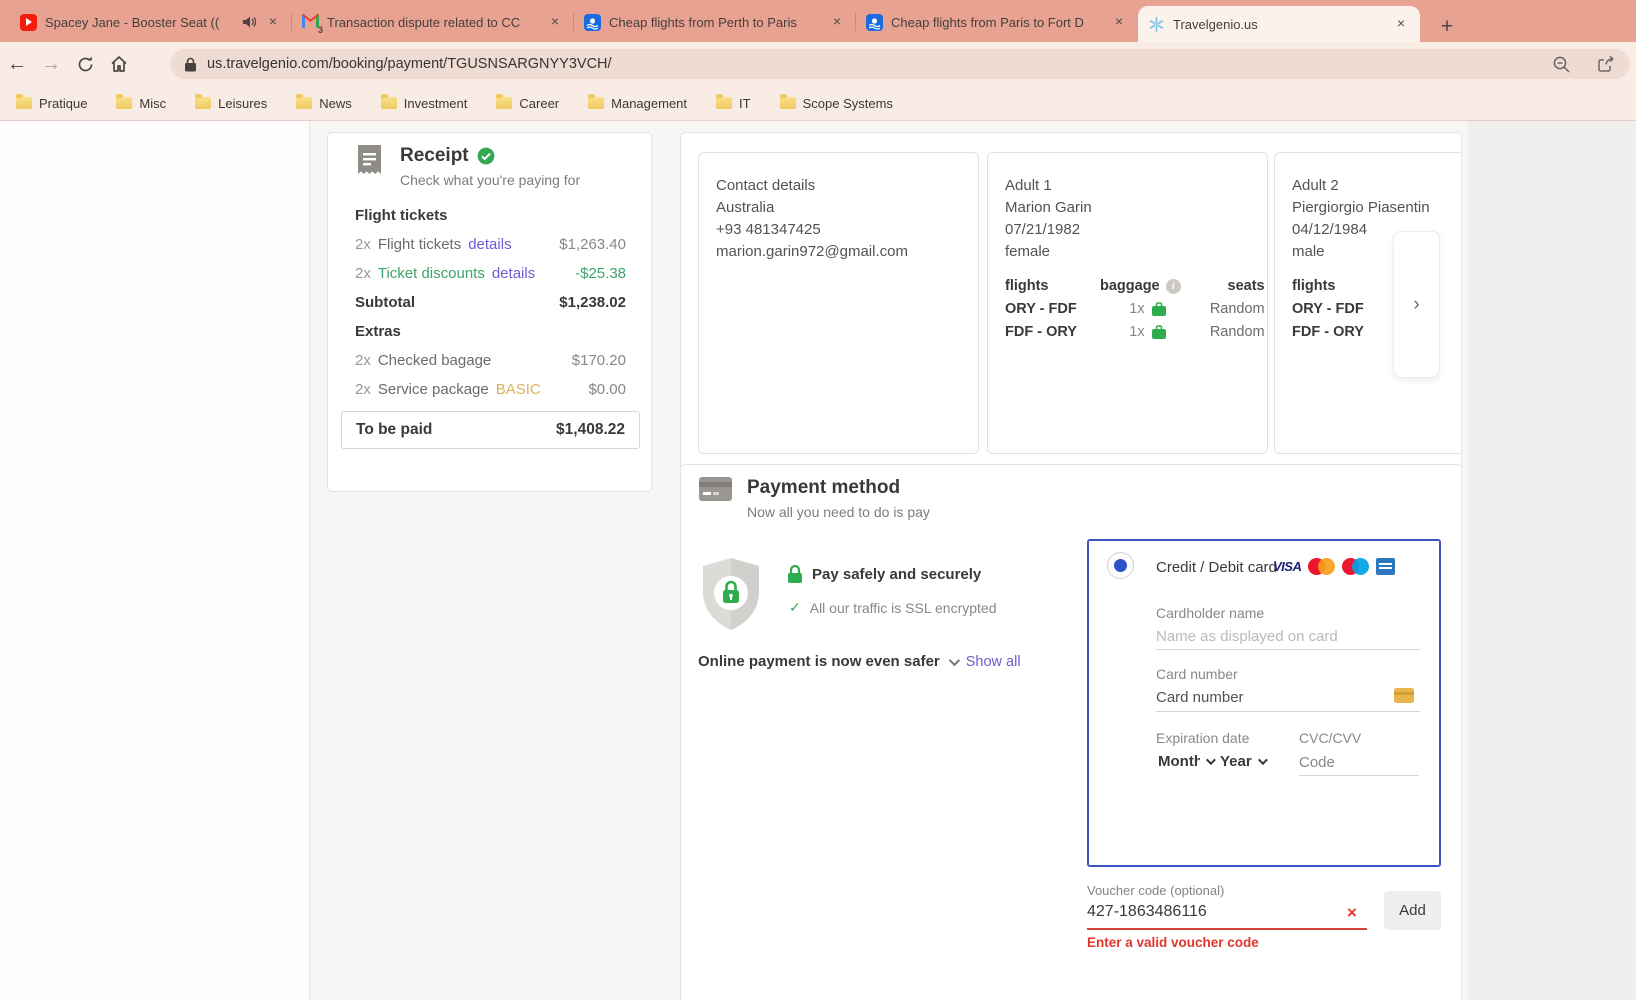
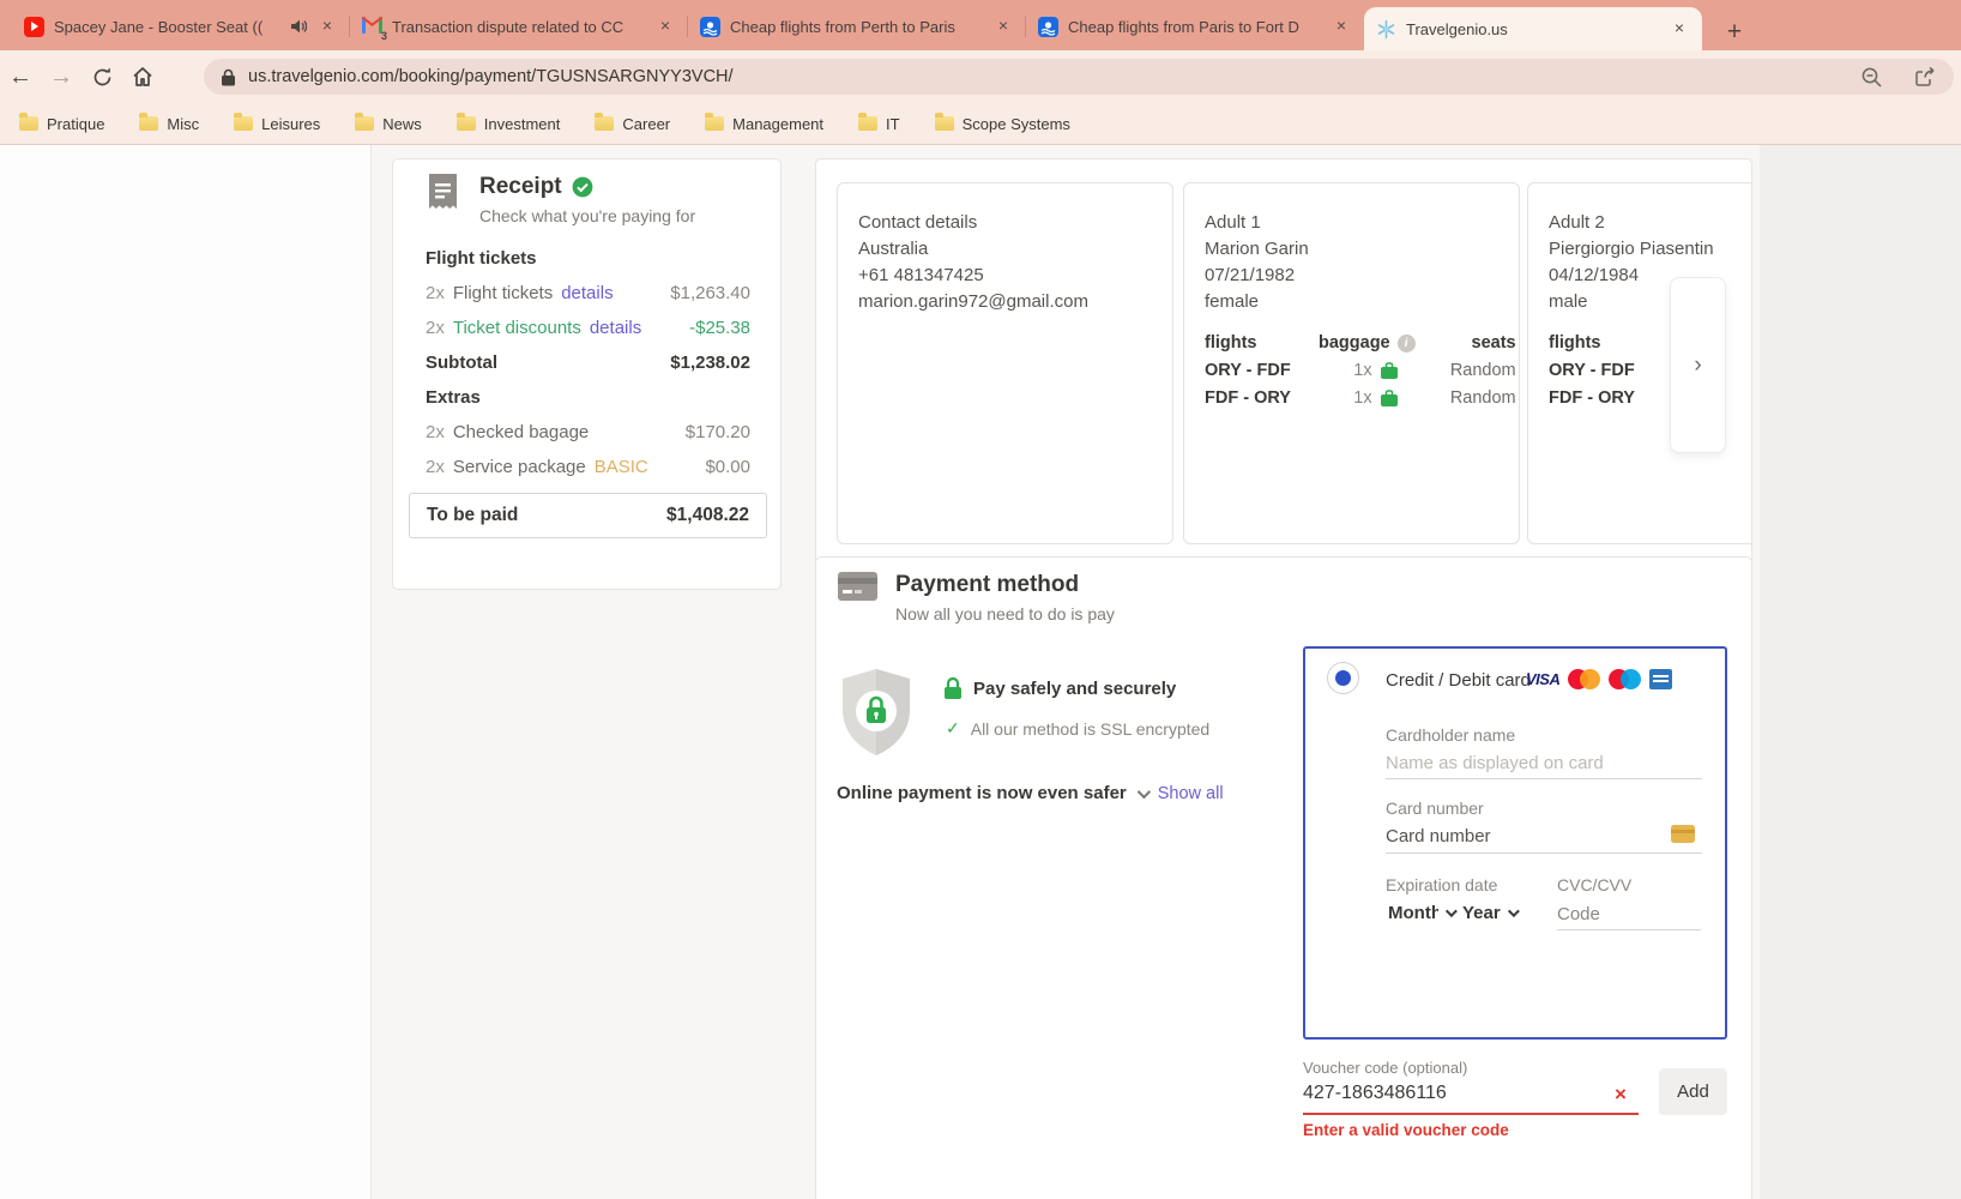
  Spacey Jane - Booster Seat ((
  ×
  3
  Transaction dispute related to CC
  ×
  Cheap flights from Perth to Paris
  ×
  Cheap flights from Paris to Fort D
  ×
  Travelgenio.us
  ×
  +
  ←
  →
  us.travelgenio.com/booking/payment/TGUSNSARGNYY3VCH/
  Pratique
  Misc
  Leisures
  News
  Investment
  Career
  Management
  IT
  Scope Systems
  Receipt
  Check what you're paying for
  Flight tickets
  2x
  Flight tickets
  details
  $1,263.40
  2x
  Ticket discounts
  details
  -$25.38
  Subtotal
  $1,238.02
  Extras
  2x
  Checked bagage
  $170.20
  2x
  Service package
  BASIC
  $0.00
  To be paid
  $1,408.22
  Contact details
  Australia
- +93 481347425
+ +61 481347425
  marion.garin972@gmail.com
  Adult 1
  Marion Garin
  07/21/1982
  female
  flights
  baggage
  i
  seats
  ORY - FDF
  1x
  Random
  FDF - ORY
  1x
  Random
  Adult 2
  Piergiorgio Piasentin
  04/12/1984
  male
  flights
  ORY - FDF
  FDF - ORY
  ›
  Payment method
  Now all you need to do is pay
  Pay safely and securely
  ✓
- All our traffic is SSL encrypted
+ All our method is SSL encrypted
  Online payment is now even safer
  Show all
  Credit / Debit card
  VISA
  Cardholder name
  Name as displayed on card
  Card number
  Card number
  Expiration date
  CVC/CVV
  Month
  Year
  Code
  Voucher code (optional)
  427-1863486116
  ×
  Enter a valid voucher code
  Add
